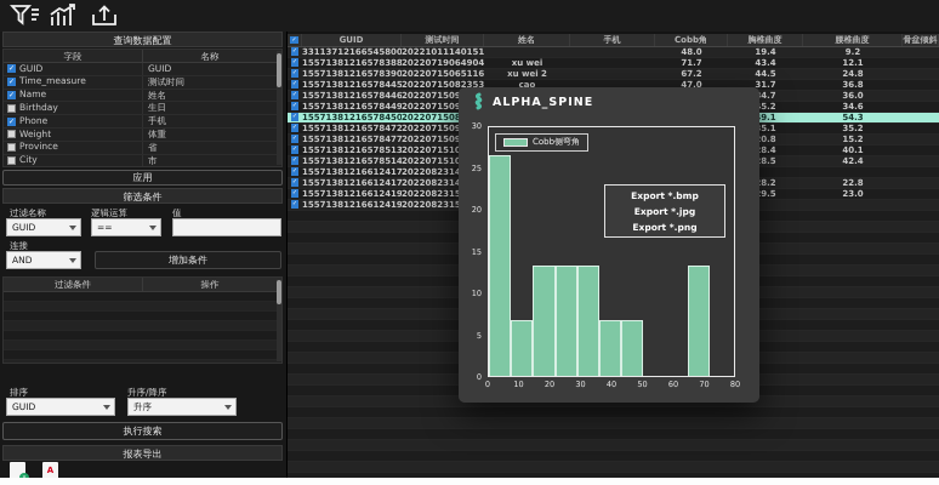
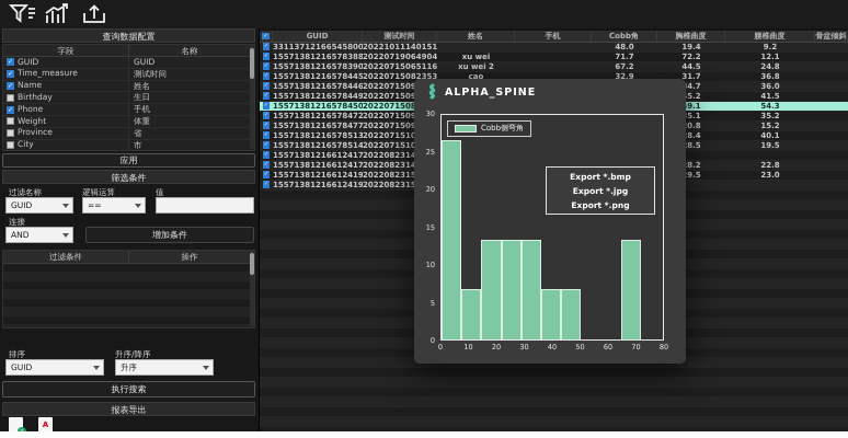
  查询数据配置
  字段
  名称
  GUID
  GUID
  Time_measure
  测试时间
  Name
  姓名
  Birthday
  生日
  Phone
  手机
  Weight
  体重
  Province
  省
  City
  市
  应用
  筛选条件
  过滤名称
  逻辑运算
  值
  GUID
  ==
  连接
  AND
  增加条件
  过滤条件
  操作
  排序
  升序/降序
  GUID
  升序
  执行搜索
  报表导出
  A
  GUID
  测试时间
  姓名
  手机
  Cobb角
  胸椎曲度
  腰椎曲度
  骨盆倾斜
  33113712166545800
  20221011140151
  48.0
  19.4
  9.2
  15571381216578388
  20220719064904
  xu wei
  71.7
- 43.4
+ 72.2
  12.1
  15571381216578390
  20220715065116
  xu wei 2
  67.2
  44.5
  24.8
  15571381216578445
  20220715082353
  cao
- 47.0
+ 32.9
  31.7
  36.8
  15571381216578446
  202207150
  4.7
  36.0
  15571381216578449
  202207150
  5.2
- 34.6
+ 41.5
  15571381216578450
  202207150
  9.1
  54.3
  15571381216578472
  202207150
  5.1
  35.2
  15571381216578477
  202207150
  0.8
  15.2
  15571381216578513
  202207151
  8.4
  40.1
  15571381216578514
  202207151
  8.5
- 42.4
+ 19.5
  15571381216612417
  202208231
  15571381216612417
  202208231
  8.2
  22.8
  15571381216612419
  202208231
  9.5
  23.0
  15571381216612419
  202208231
  ALPHA_SPINE
  0
  5
  10
  15
  20
  25
  30
  0
  10
  20
  30
  40
  50
  60
  70
  80
  Cobb侧弯角
  Export *.bmp
  Export *.jpg
  Export *.png
